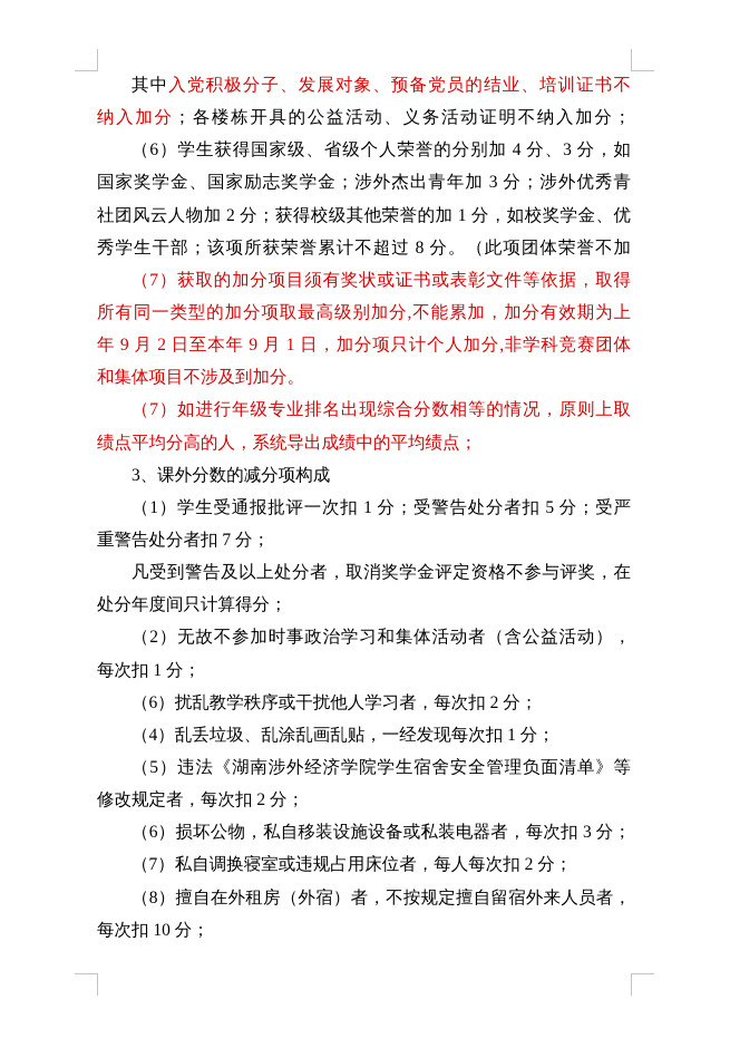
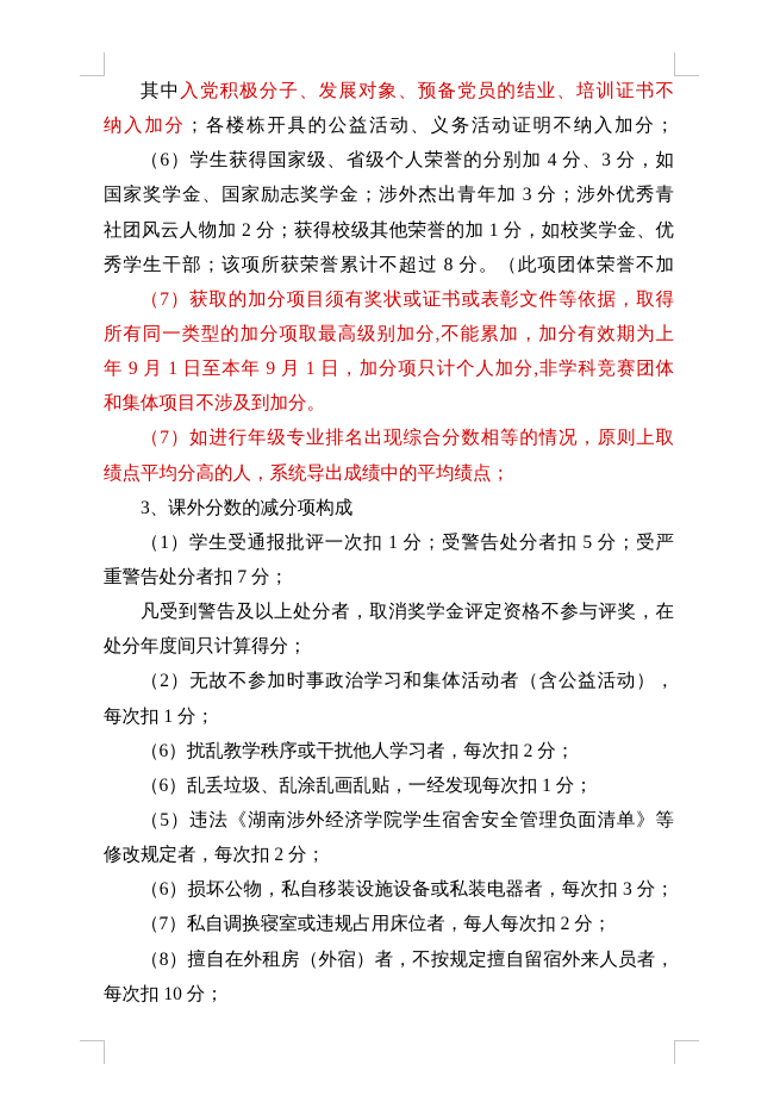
  其中入党积极分子、发展对象、预备党员的结业、培训证书不
  纳入加分；各楼栋开具的公益活动、义务活动证明不纳入加分；
  （6）学生获得国家级、省级个人荣誉的分别加 4 分、3 分，如
  国家奖学金、国家励志奖学金；涉外杰出青年加 3 分；涉外优秀青
  社团风云人物加 2 分；获得校级其他荣誉的加 1 分，如校奖学金、优
  秀学生干部；该项所获荣誉累计不超过 8 分。（此项团体荣誉不加
  （7）获取的加分项目须有奖状或证书或表彰文件等依据，取得
  所有同一类型的加分项取最高级别加分,不能累加，加分有效期为上
- 年 9 月 2 日至本年 9 月 1 日，加分项只计个人加分,非学科竞赛团体
+ 年 9 月 1 日至本年 9 月 1 日，加分项只计个人加分,非学科竞赛团体
  和集体项目不涉及到加分。
  （7）如进行年级专业排名出现综合分数相等的情况，原则上取
  绩点平均分高的人，系统导出成绩中的平均绩点；
  3、课外分数的减分项构成
  （1）学生受通报批评一次扣 1 分；受警告处分者扣 5 分；受严
  重警告处分者扣 7 分；
  凡受到警告及以上处分者，取消奖学金评定资格不参与评奖，在
  处分年度间只计算得分；
  （2）无故不参加时事政治学习和集体活动者（含公益活动），
  每次扣 1 分；
  （6）扰乱教学秩序或干扰他人学习者，每次扣 2 分；
- （4）乱丢垃圾、乱涂乱画乱贴，一经发现每次扣 1 分；
+ （6）乱丢垃圾、乱涂乱画乱贴，一经发现每次扣 1 分；
  （5）违法《湖南涉外经济学院学生宿舍安全管理负面清单》等
  修改规定者，每次扣 2 分；
  （6）损坏公物，私自移装设施设备或私装电器者，每次扣 3 分；
  （7）私自调换寝室或违规占用床位者，每人每次扣 2 分；
  （8）擅自在外租房（外宿）者，不按规定擅自留宿外来人员者，
  每次扣 10 分；
